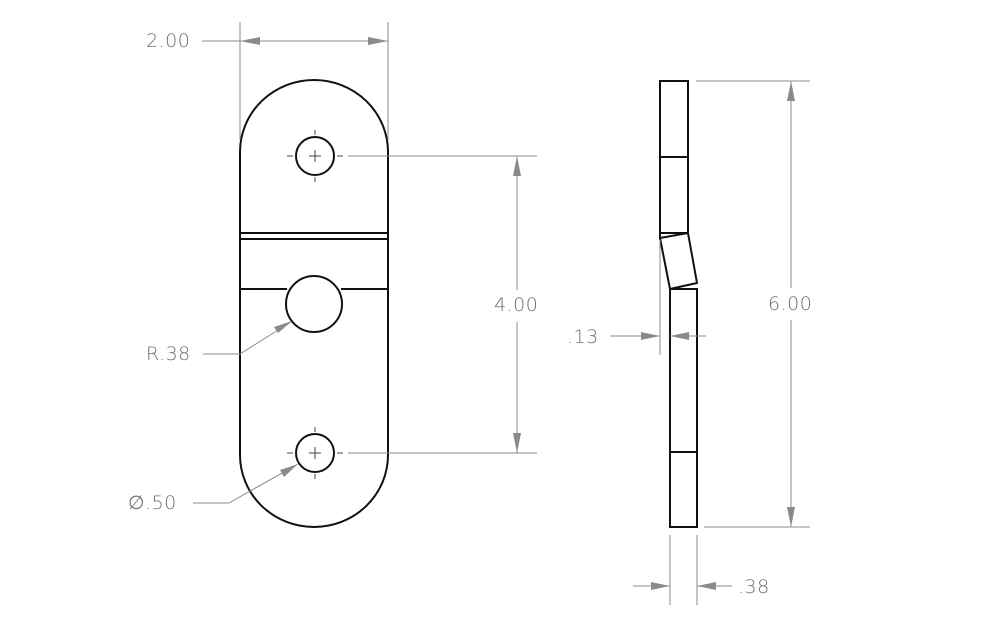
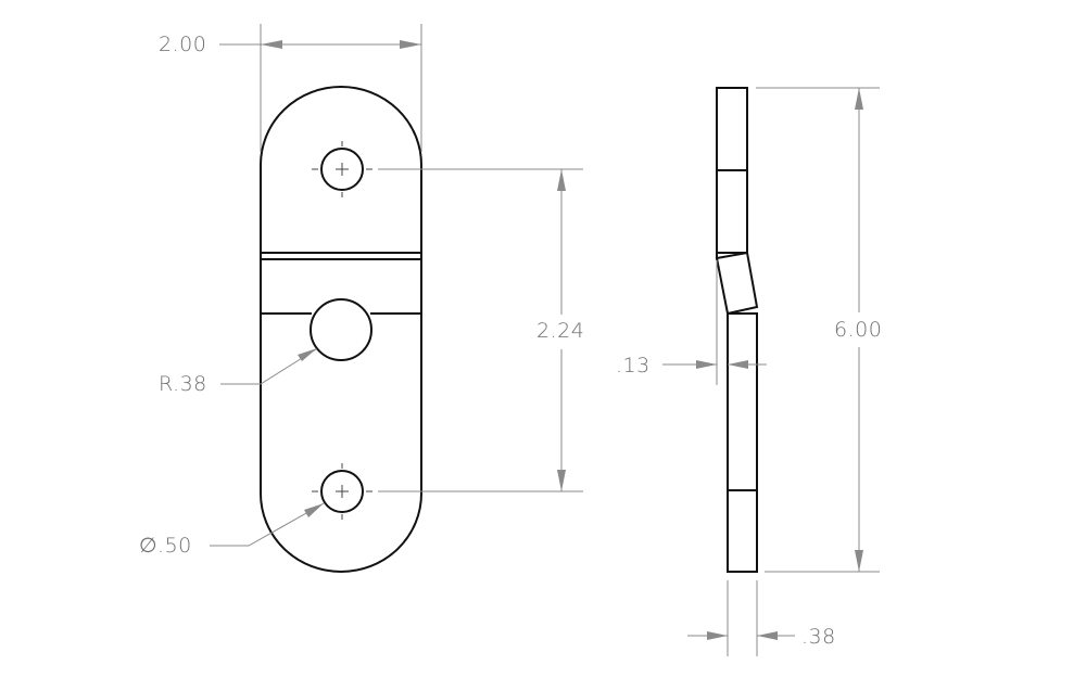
  2.00
- 4.00
+ 2.24
  R.38
  ∅.50
  6.00
  .13
  .38
